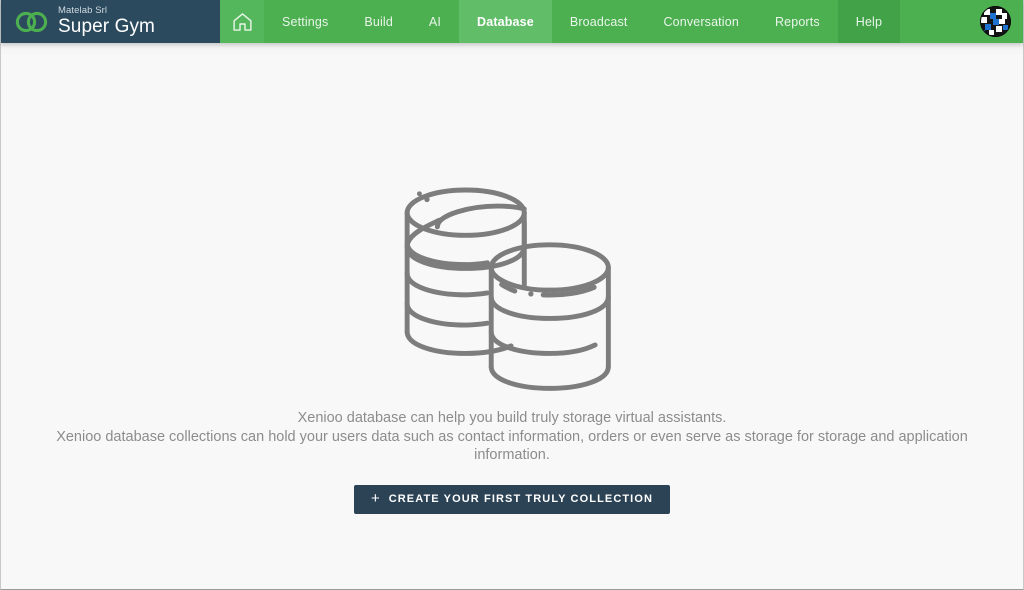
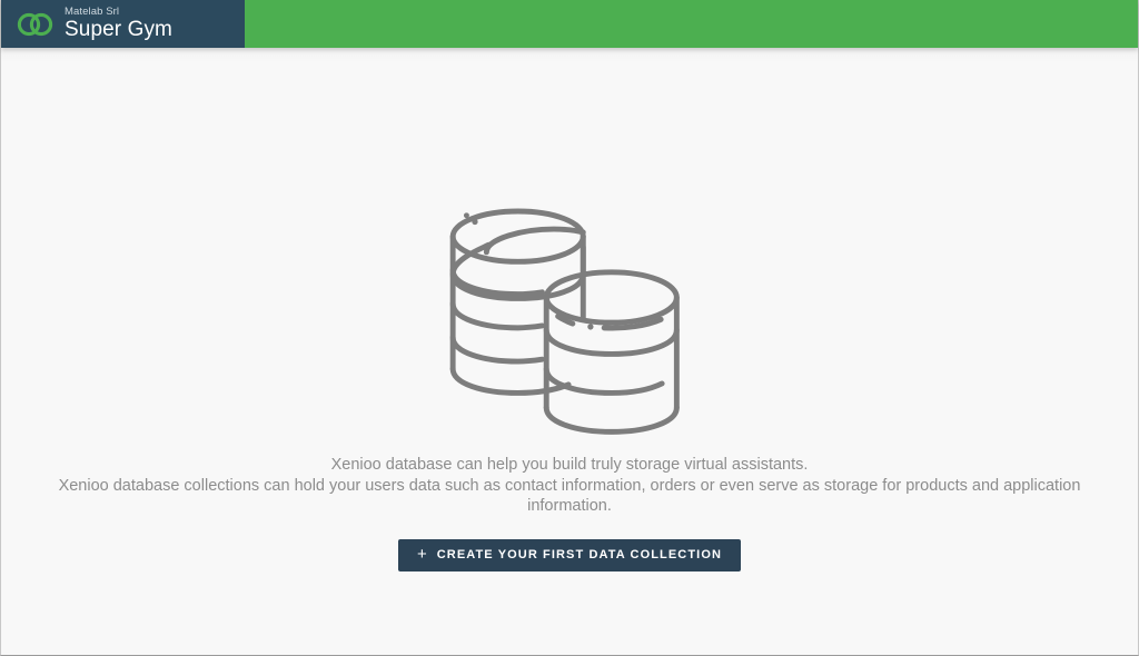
  Matelab Srl
  Super Gym
- Settings
- Build
- AI
- Database
- Broadcast
- Conversation
- Reports
- Help
  Xenioo database can help you build truly storage virtual assistants.
- Xenioo database collections can hold your users data such as contact information, orders or even serve as storage for storage and application information.
+ Xenioo database collections can hold your users data such as contact information, orders or even serve as storage for products and application information.
  +
- CREATE YOUR FIRST TRULY COLLECTION
+ CREATE YOUR FIRST DATA COLLECTION
